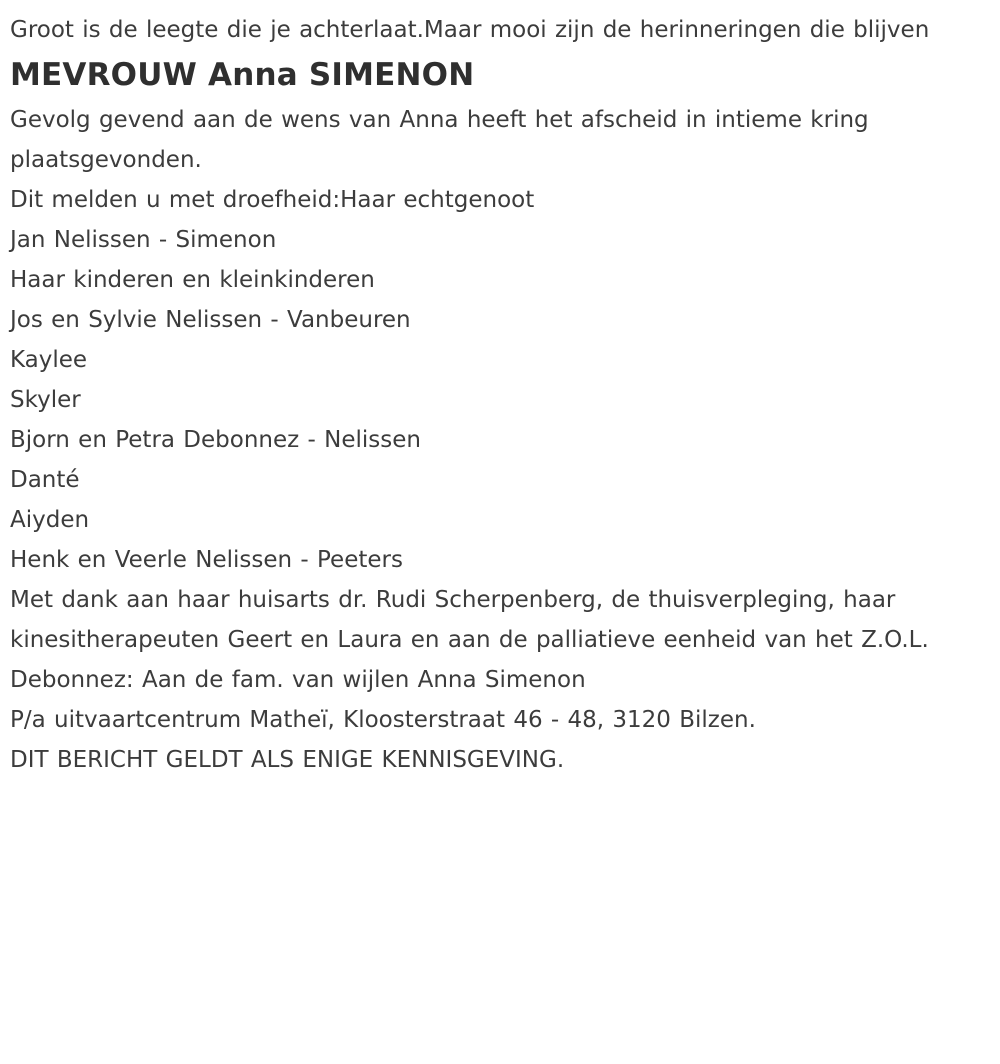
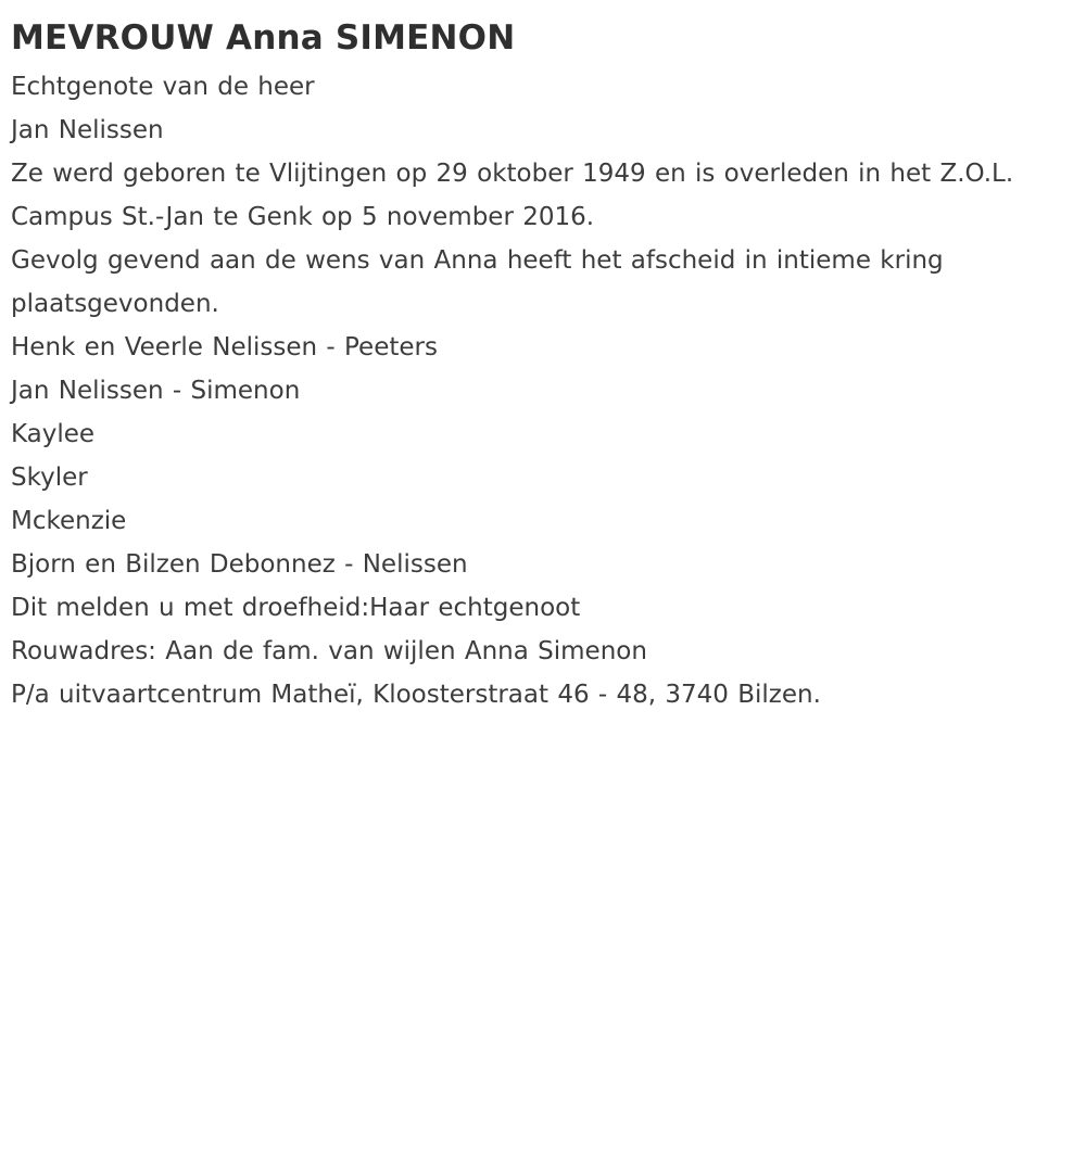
- Groot is de leegte die je achterlaat.Maar mooi zijn de herinneringen die blijven
  MEVROUW Anna SIMENON
+ Echtgenote van de heer
+ Jan Nelissen
+ Ze werd geboren te Vlijtingen op 29 oktober 1949 en is overleden in het Z.O.L. Campus St.-Jan te Genk op 5 november 2016.
  Gevolg gevend aan de wens van Anna heeft het afscheid in intieme kring plaatsgevonden.
- Dit melden u met droefheid:Haar echtgenoot
+ Henk en Veerle Nelissen - Peeters
  Jan Nelissen - Simenon
- Haar kinderen en kleinkinderen
- Jos en Sylvie Nelissen - Vanbeuren
  Kaylee
  Skyler
+ Mckenzie
- Bjorn en Petra Debonnez - Nelissen
+ Bjorn en Bilzen Debonnez - Nelissen
- Danté
- Aiyden
- Henk en Veerle Nelissen - Peeters
+ Dit melden u met droefheid:Haar echtgenoot
- Met dank aan haar huisarts dr. Rudi Scherpenberg, de thuisverpleging, haar kinesitherapeuten Geert en Laura en aan de palliatieve eenheid van het Z.O.L.
- Debonnez: Aan de fam. van wijlen Anna Simenon
+ Rouwadres: Aan de fam. van wijlen Anna Simenon
- P/a uitvaartcentrum Matheï, Kloosterstraat 46 - 48, 3120 Bilzen.
+ P/a uitvaartcentrum Matheï, Kloosterstraat 46 - 48, 3740 Bilzen.
- DIT BERICHT GELDT ALS ENIGE KENNISGEVING.
